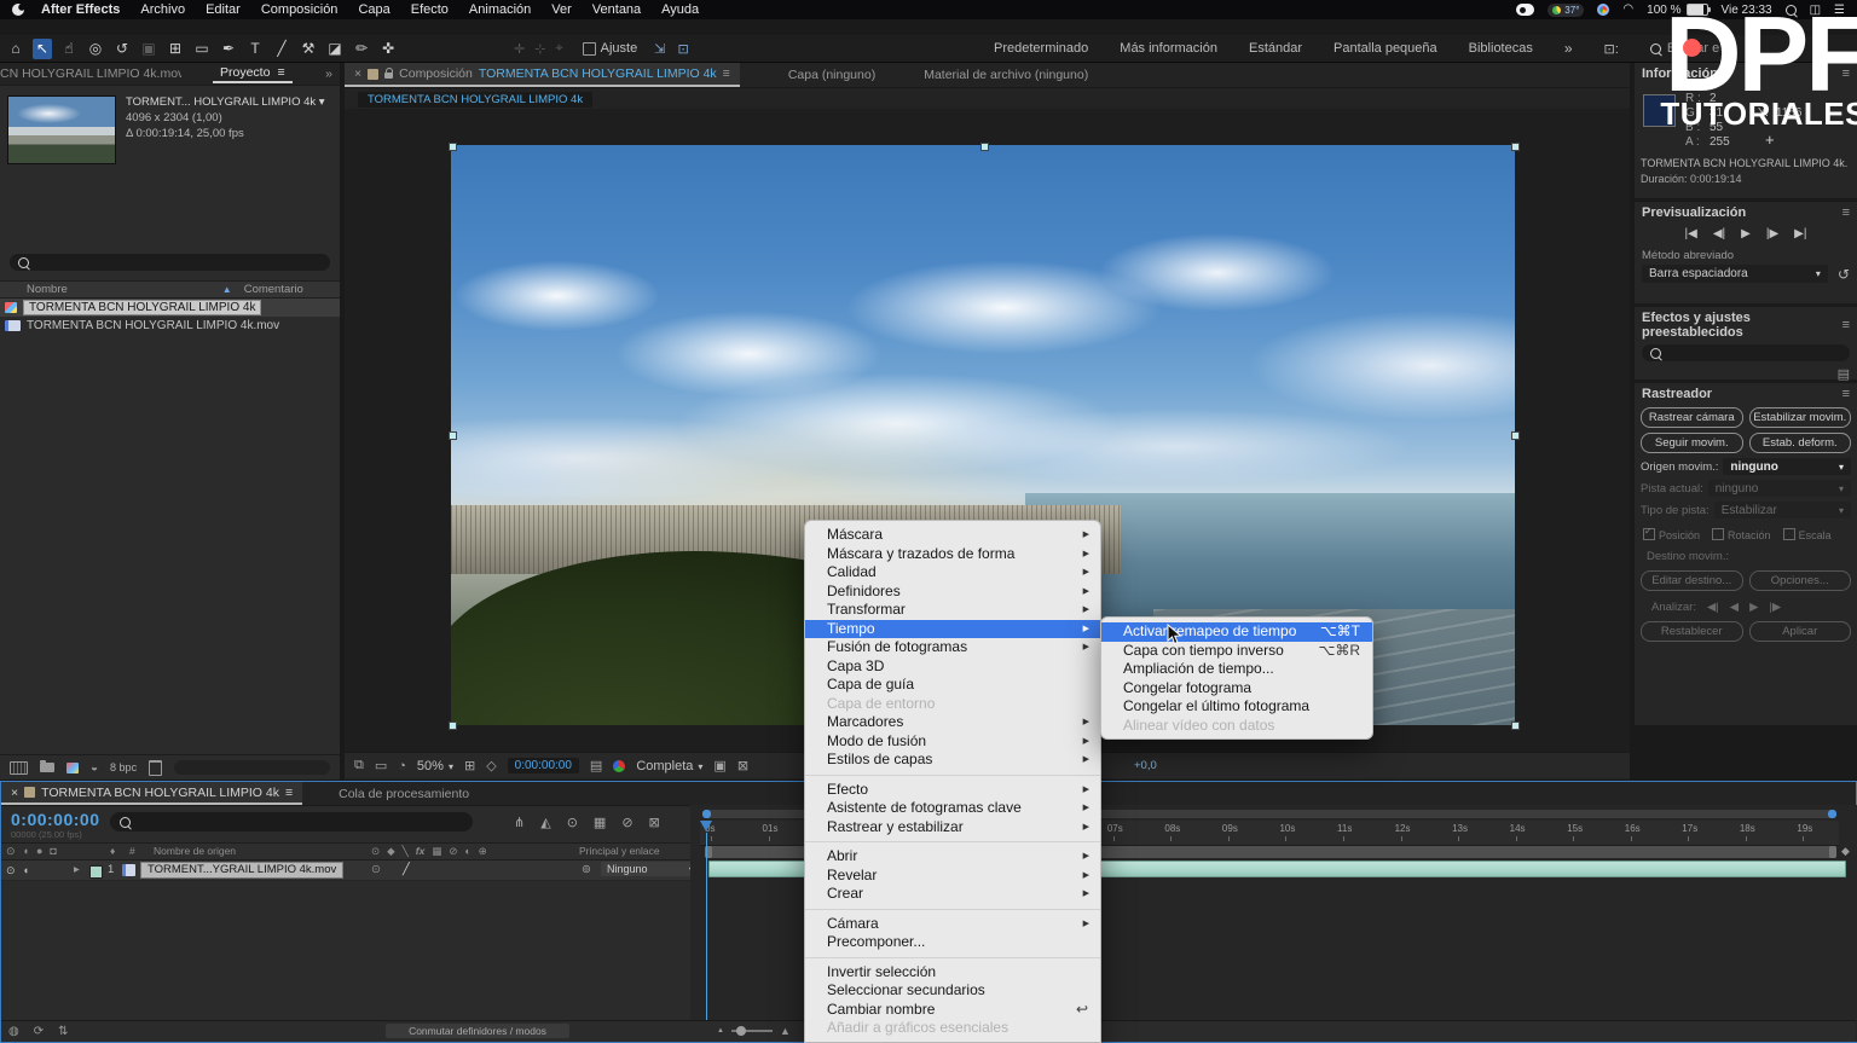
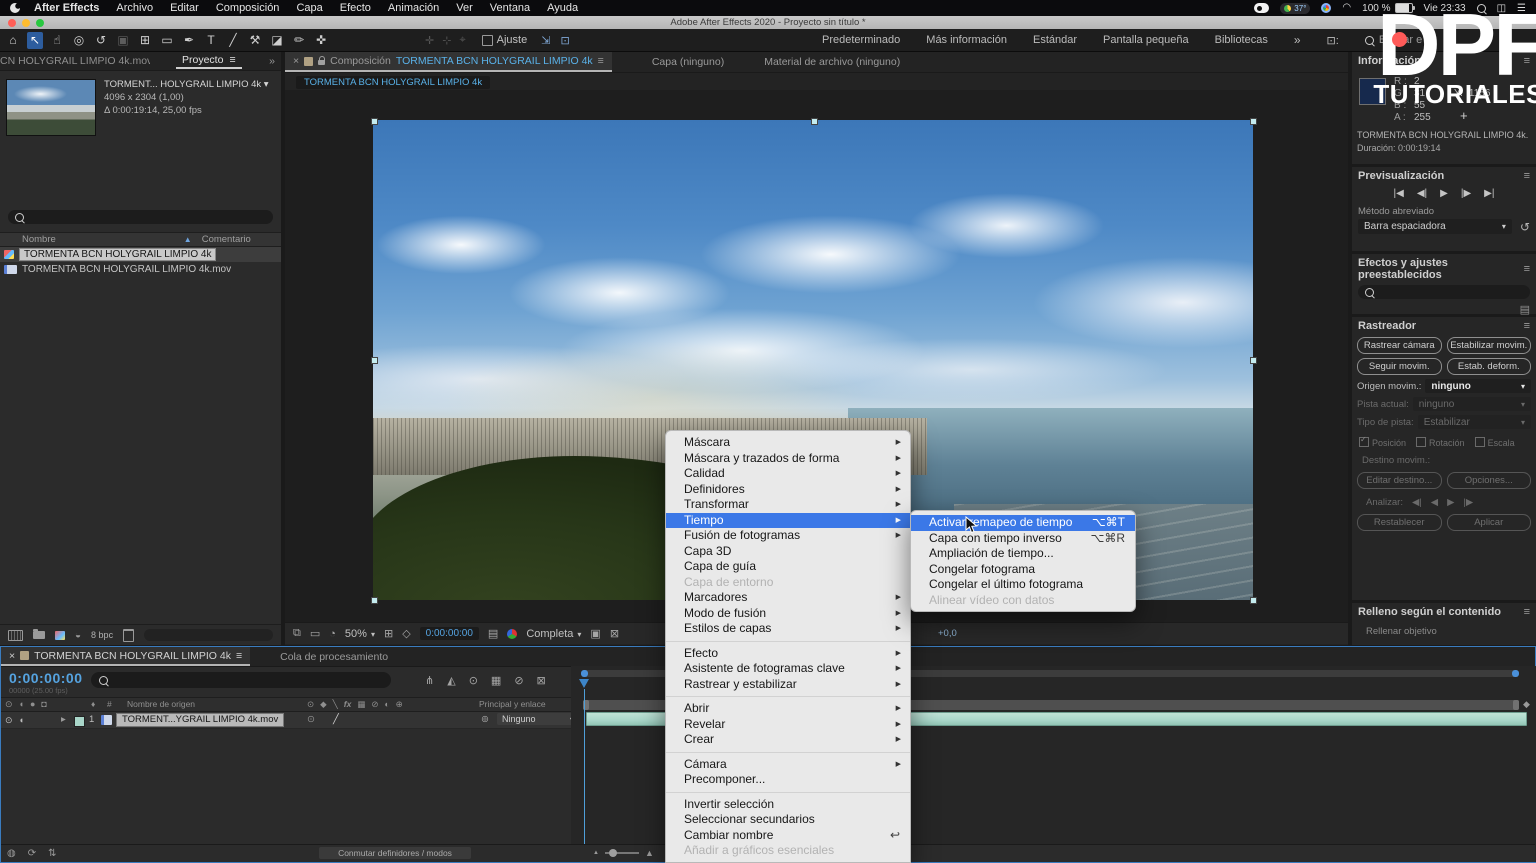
  After Effects
  Archivo
  Editar
  Composición
  Capa
  Efecto
  Animación
  Ver
  Ventana
  Ayuda
  37°
  ◠
  100 %
  Vie 23:33
  ◫
  ☰
+ Adobe After Effects 2020 - Proyecto sin título *
  ⌂
  ↖
  ☝
  ◎
  ↺
  ▣
  ⊞
  ▭
  ✒
  T
  ╱
  ⚒
  ◪
  ✏
  ✜
  ✛
  ⊹
  ⌖
  Ajuste
  ⇲
  ⊡
  Predeterminado
  Más información
  Estándar
  Pantalla pequeña
  Bibliotecas
  »
  ⊡:
  CN HOLYGRAIL LIMPIO 4k.mov
  Proyecto
  »
  TORMENT... HOLYGRAIL LIMPIO 4k ▾
  4096 x 2304 (1,00)
  Δ 0:00:19:14, 25,00 fps
  Nombre
  ▲
  Comentario
  TORMENTA BCN HOLYGRAIL LIMPIO 4k
  TORMENTA BCN HOLYGRAIL LIMPIO 4k.mov
  ◒
  8 bpc
  ×
  Composición
  TORMENTA BCN HOLYGRAIL LIMPIO 4k
  Capa (ninguno)
  Material de archivo (ninguno)
  TORMENTA BCN HOLYGRAIL LIMPIO 4k
  ⧉
  ▭
  ◔
  50%
  ⊞
  ◇
  0:00:00:00
  ▤
  Completa
  ▣
  ⊠
  +0,0
  Información
  R :
  2
  G :
  31
  B :
  55
  A :
  255
  Y:
  1156
  +
  TORMENTA BCN HOLYGRAIL LIMPIO 4k.
  Duración: 0:00:19:14
  Previsualización
  |◀
  ◀|
  ▶
  |▶
  ▶|
  Método abreviado
  Barra espaciadora
  ↺
  Efectos y ajustes preestablecidos
  ▤
  Rastreador
  Rastrear cámara
  Estabilizar movim.
  Seguir movim.
  Estab. deform.
  Origen movim.:
  ninguno
  Pista actual:
  ninguno
  Tipo de pista:
  Estabilizar
  Posición
  Rotación
  Escala
  Destino movim.:
  Editar destino...
  Opciones...
  Analizar:
  ◀|
  ◀
  ▶
  |▶
  Restablecer
  Aplicar
+ Relleno según el contenido
+ Rellenar objetivo
  ×
  TORMENTA BCN HOLYGRAIL LIMPIO 4k
  Cola de procesamiento
  0:00:00:00
  00000 (25.00 fps)
  ⋔
  ◭
  ⊙
  ▦
  ⊘
  ⊠
  ⊙
  ◖
  ●
  ◘
  ♦
  #
  Nombre de origen
  ⊙
  ◆
  ╲
  fx
  ▦
  ⊘
  ◐
  ⊕
  Principal y enlace
  ⊙
  ◖
  ▸
  1
  TORMENT...YGRAIL LIMPIO 4k.mov
  ⊙
  ╱
  ⊚
  Ninguno
- 0s
- 01s
- 07s
- 08s
- 09s
- 10s
- 11s
- 12s
- 13s
- 14s
- 15s
- 16s
- 17s
- 18s
- 19s
  ◆
  ◍
  ⟳
  ⇅
  Conmutar definidores / modos
  ▲
  Máscara
  Máscara y trazados de forma
  Calidad
  Definidores
  Transformar
  Tiempo
  Fusión de fotogramas
  Capa 3D
  Capa de guía
  Capa de entorno
  Marcadores
  Modo de fusión
  Estilos de capas
  Efecto
  Asistente de fotogramas clave
  Rastrear y estabilizar
  Abrir
  Revelar
  Crear
  Cámara
  Precomponer...
  Invertir selección
  Seleccionar secundarios
  Cambiar nombre
  ↩
  Añadir a gráficos esenciales
  Activaremapeo de tiempo
  ⌥⌘T
  Capa con tiempo inverso
  ⌥⌘R
  Ampliación de tiempo...
  Congelar fotograma
  Congelar el último fotograma
  Alinear vídeo con datos
  DPF
  TUTORIALES
